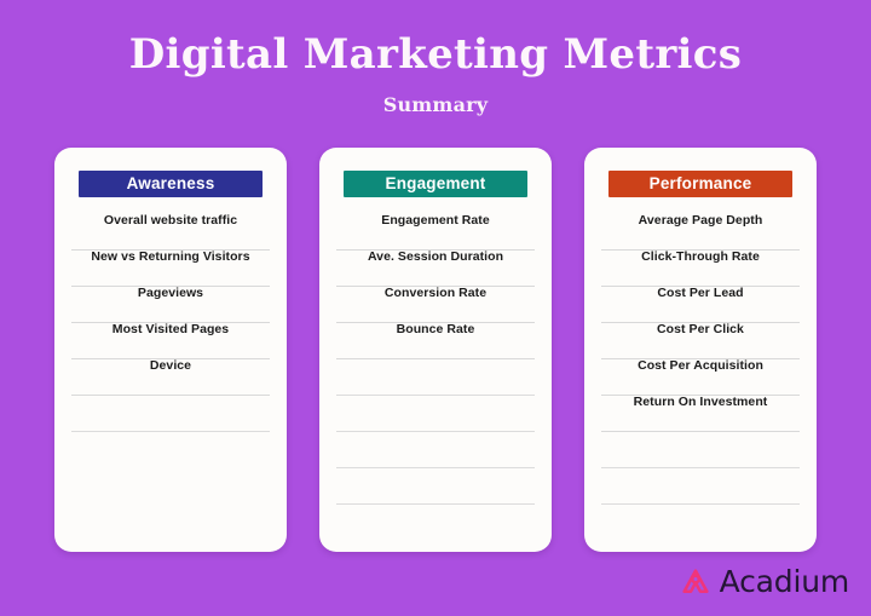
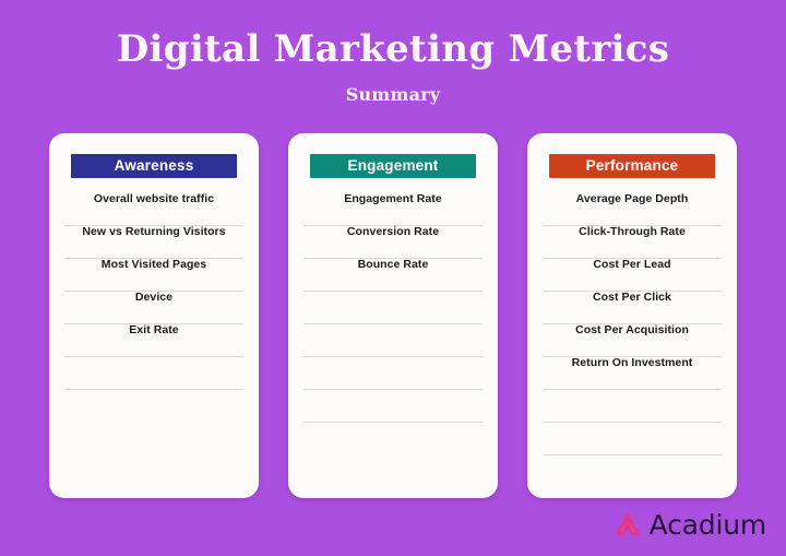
  Digital Marketing Metrics
  Summary
  Awareness
  Overall website traffic
  New vs Returning Visitors
- Pageviews
  Most Visited Pages
  Device
+ Exit Rate
  Engagement
  Engagement Rate
- Ave. Session Duration
  Conversion Rate
  Bounce Rate
  Performance
  Average Page Depth
  Click-Through Rate
  Cost Per Lead
  Cost Per Click
  Cost Per Acquisition
  Return On Investment
  Acadium
